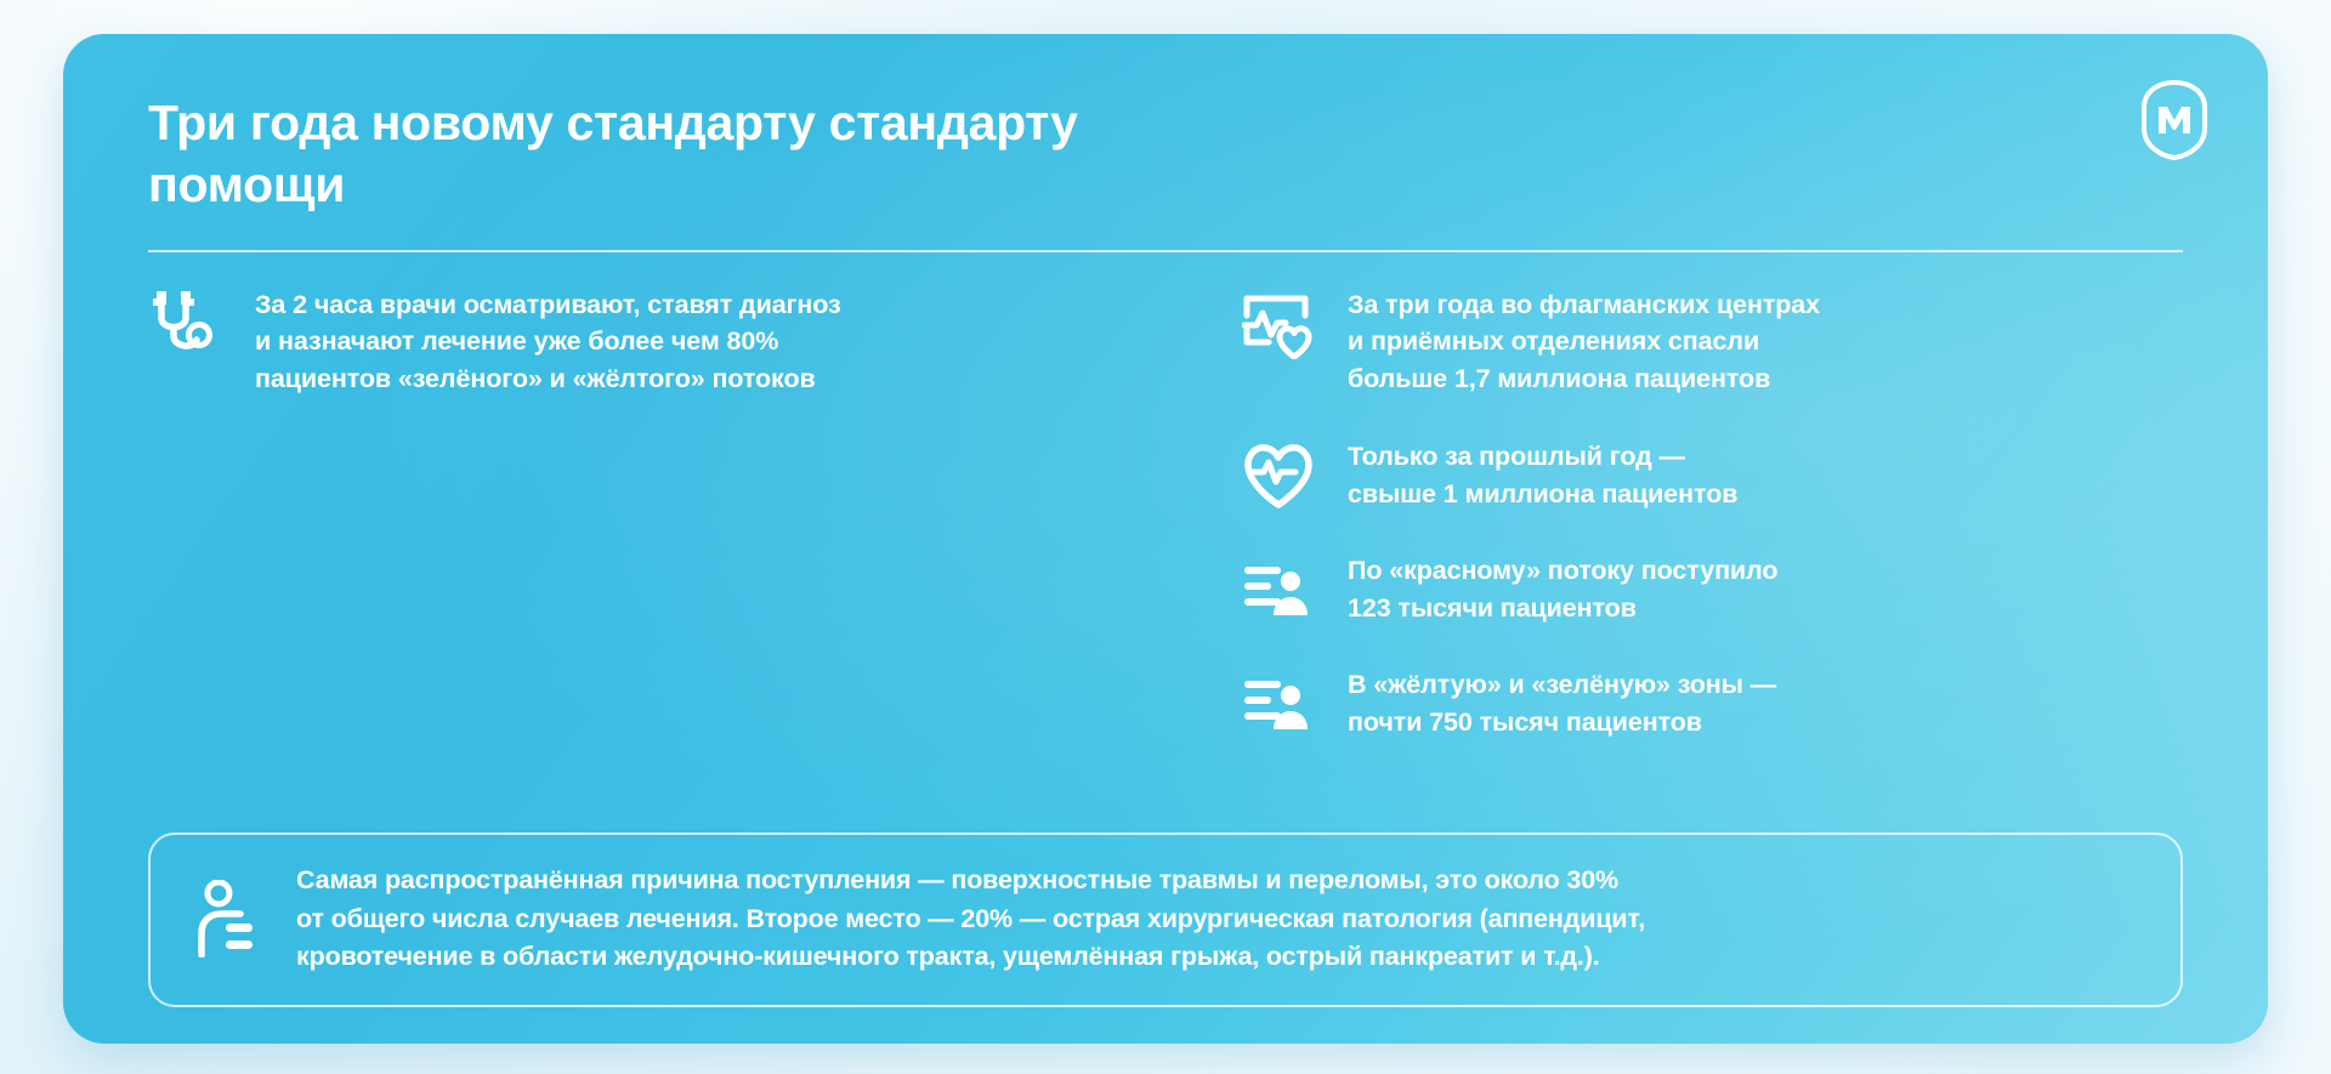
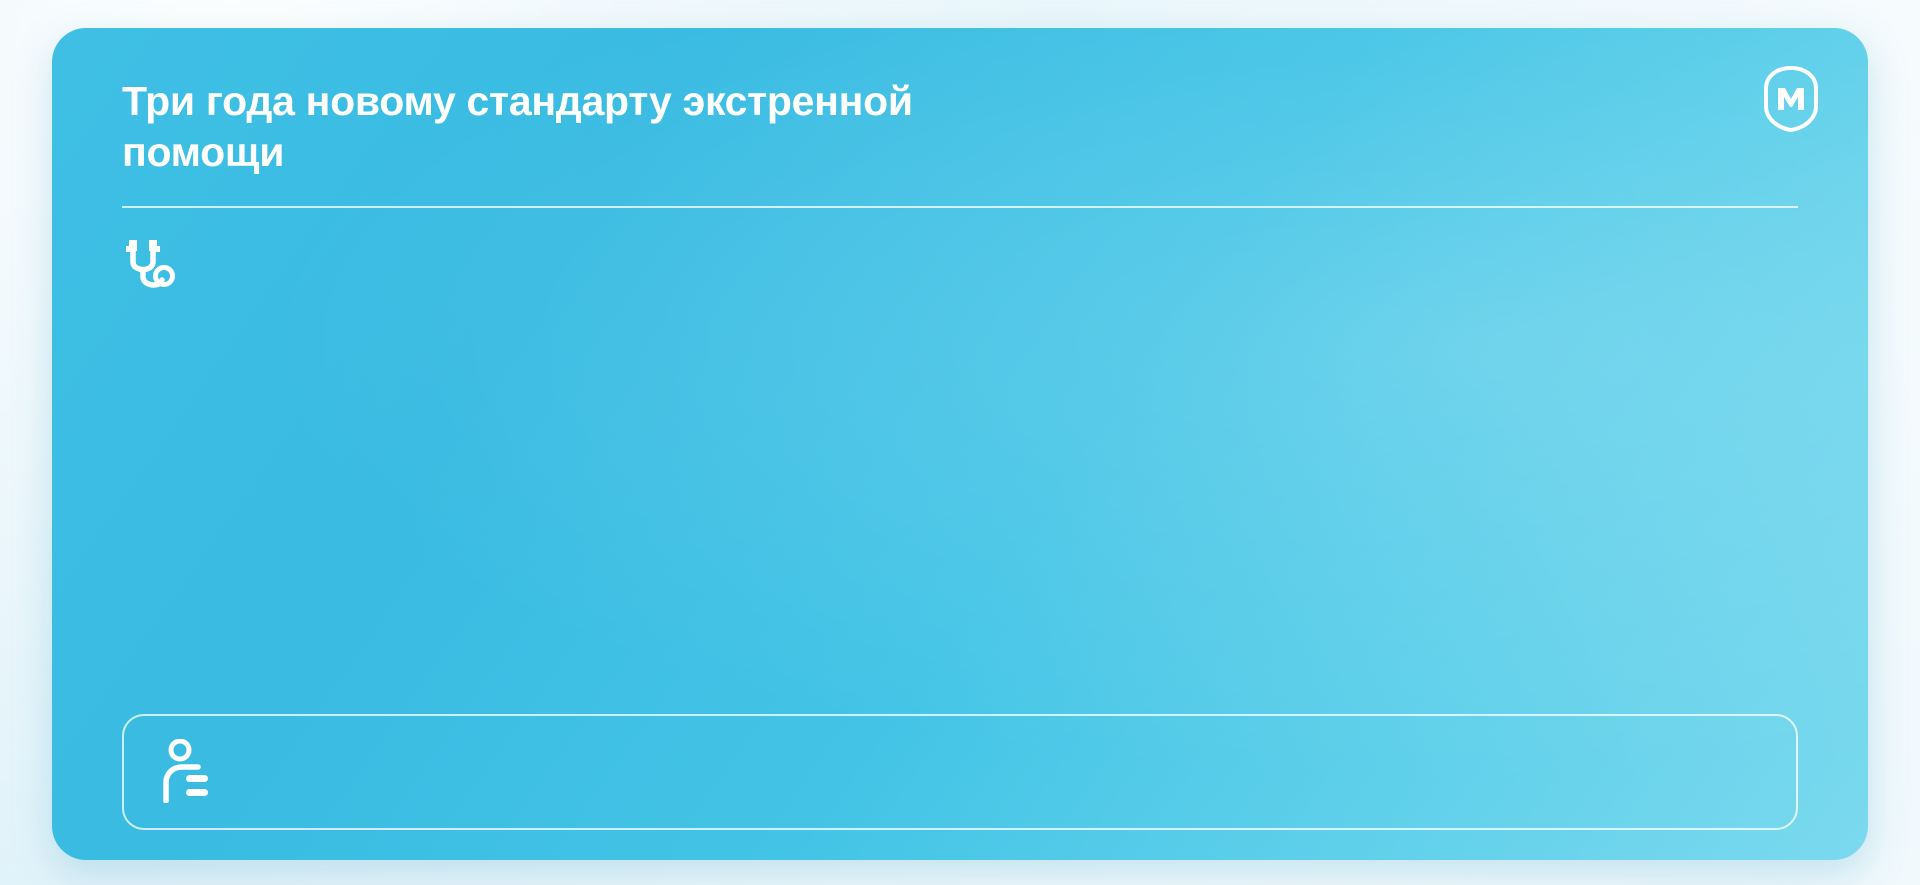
- Три года новому стандарту стандарту помощи
+ Три года новому стандарту экстренной помощи
- За 2 часа врачи осматривают, ставят диагноз
- и назначают лечение уже более чем 80%
- пациентов «зелёного» и «жёлтого» потоков
- За три года во флагманских центрах
- и приёмных отделениях спасли
- больше 1,7 миллиона пациентов
- Только за прошлый год —
- свыше 1 миллиона пациентов
- По «красному» потоку поступило
- 123 тысячи пациентов
- В «жёлтую» и «зелёную» зоны —
- почти 750 тысяч пациентов
- Самая распространённая причина поступления — поверхностные травмы и переломы, это около 30%
- от общего числа случаев лечения. Второе место — 20% — острая хирургическая патология (аппендицит,
- кровотечение в области желудочно-кишечного тракта, ущемлённая грыжа, острый панкреатит и т.д.).
